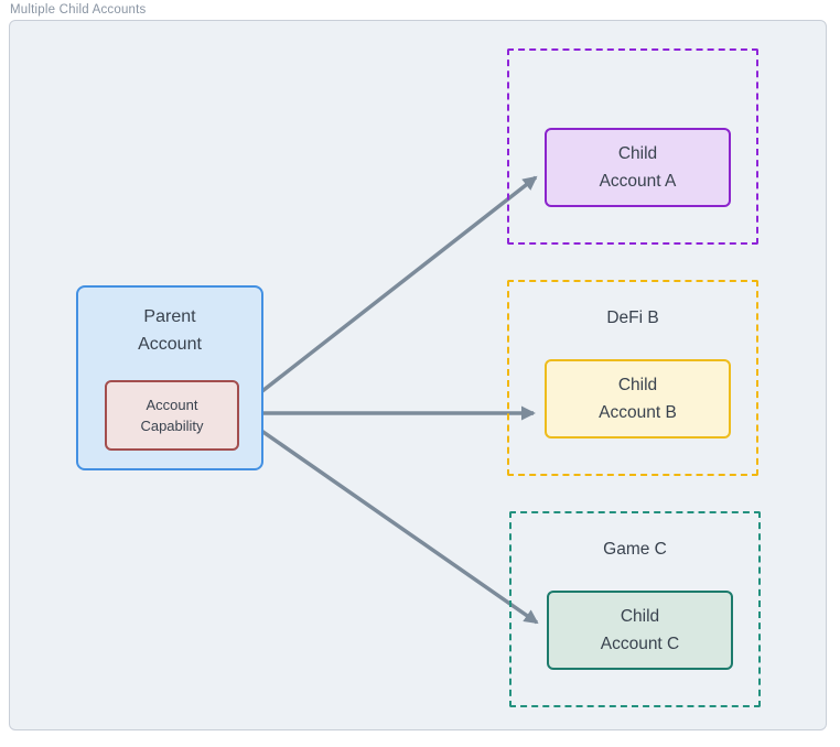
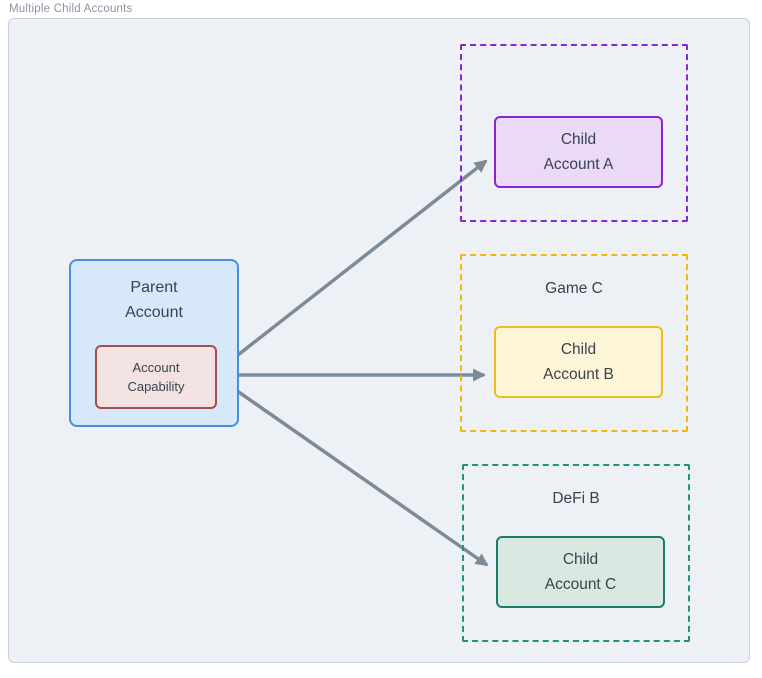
  Multiple Child Accounts
  Parent
  Account
  Account
  Capability
  Child
  Account A
- DeFi B
+ Game C
  Child
  Account B
- Game C
+ DeFi B
  Child
  Account C
